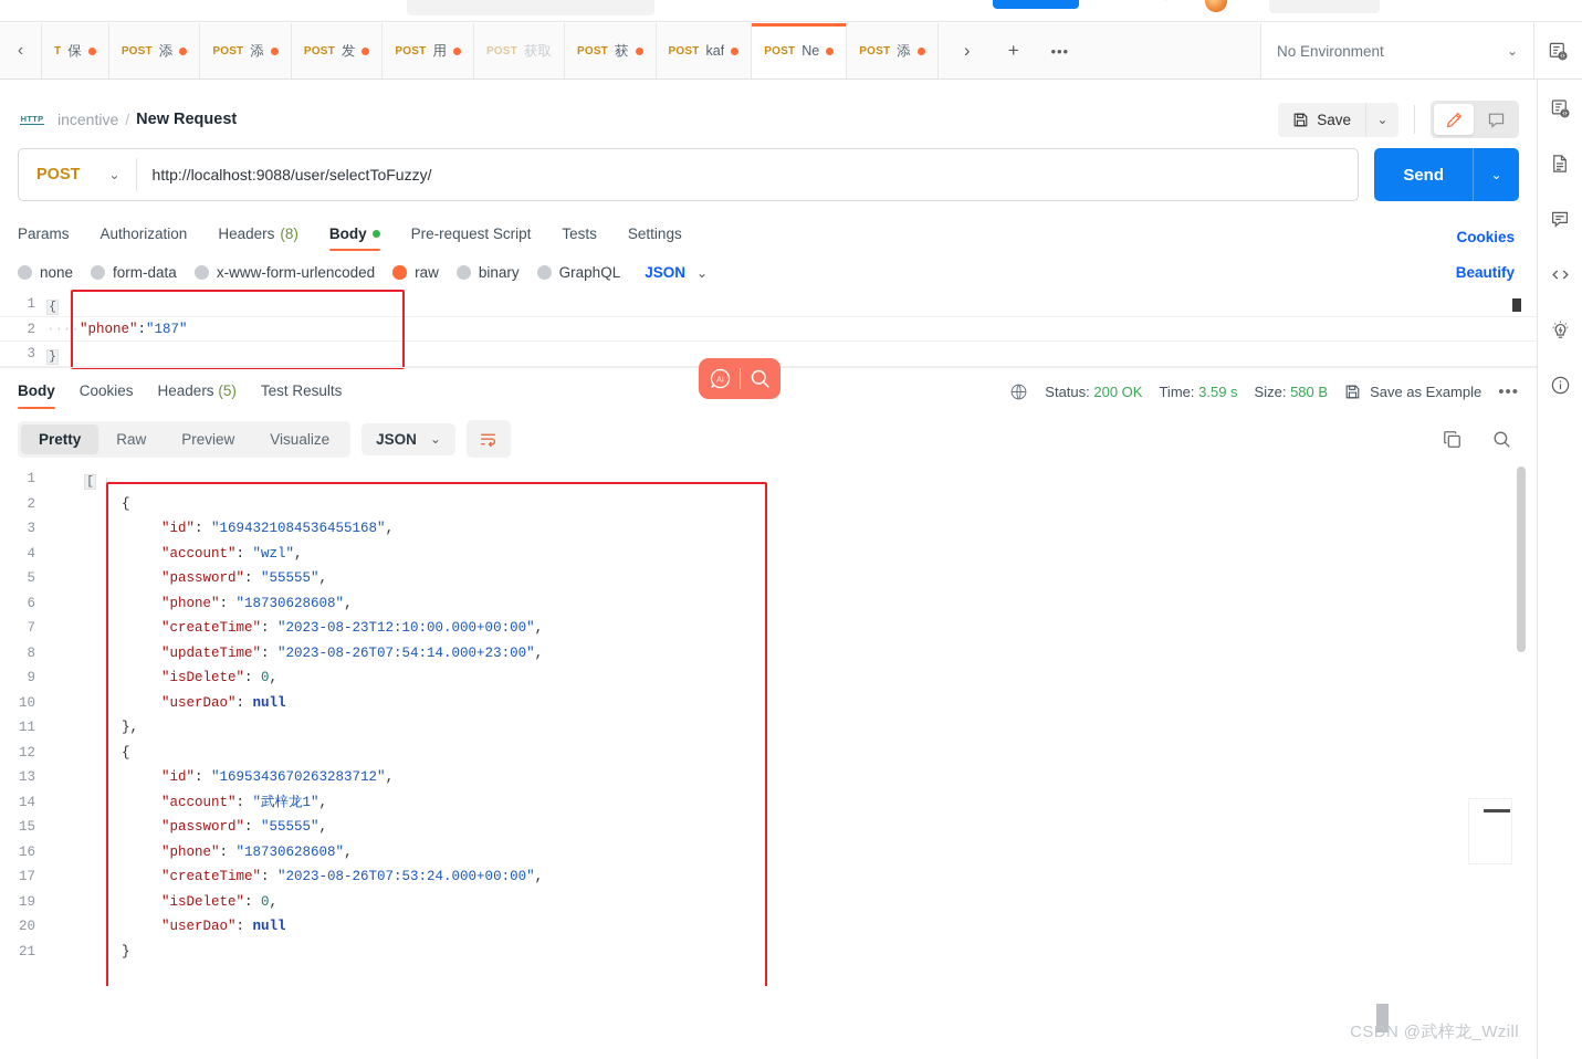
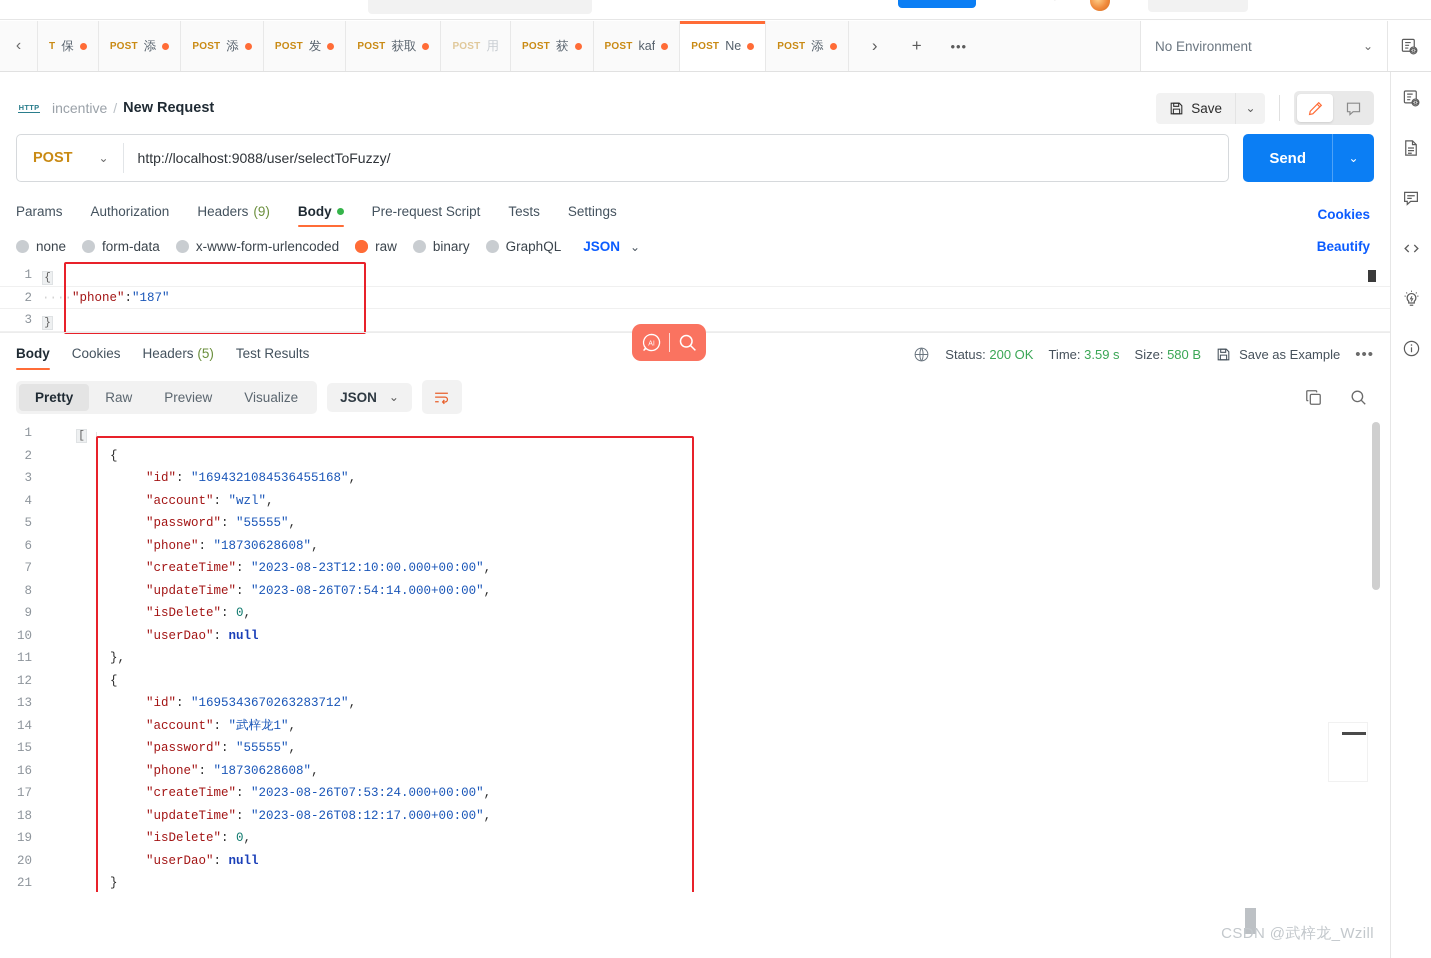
  ‹
  T
  保
  POST
  添
  POST
  添
  POST
  发
  POST
- 用
+ 获取
  POST
- 获取
+ 用
  POST
  获
  POST
  kaf
  POST
  Ne
  POST
  添
  ›
  +
  •••
  No Environment
  ⌄
  HTTP
  incentive
  /
  New Request
  Save
  ⌄
  POST
  ⌄
  http://localhost:9088/user/selectToFuzzy/
  Send
  ⌄
  Params
  Authorization
  Headers
- (8)
+ (9)
  Body
  Pre-request Script
  Tests
  Settings
  Cookies
  none
  form-data
  x-www-form-urlencoded
  raw
  binary
  GraphQL
  JSON
  ⌄
  Beautify
  1
  {
  2
  ····"phone":"187"
  3
  }
  Body
  Cookies
  Headers (5)
  Test Results
  Status: 200 OK
  Time: 3.59 s
  Size: 580 B
  Save as Example
  •••
  Pretty
  Raw
  Preview
  Visualize
  JSON
  ⌄
  1
  [
  2
  {
  3
  "id": "1694321084536455168",
  4
  "account": "wzl",
  5
  "password": "55555",
  6
  "phone": "18730628608",
  7
  "createTime": "2023-08-23T12:10:00.000+00:00",
  8
- "updateTime": "2023-08-26T07:54:14.000+23:00",
+ "updateTime": "2023-08-26T07:54:14.000+00:00",
  9
  "isDelete": 0,
  10
  "userDao": null
  11
  },
  12
  {
  13
  "id": "1695343670263283712",
  14
  "account": "武梓龙1",
  15
  "password": "55555",
  16
  "phone": "18730628608",
  17
  "createTime": "2023-08-26T07:53:24.000+00:00",
+ 18
+ "updateTime": "2023-08-26T08:12:17.000+00:00",
  19
  "isDelete": 0,
  20
  "userDao": null
  21
  }
  CSDN @武梓龙_Wzill
